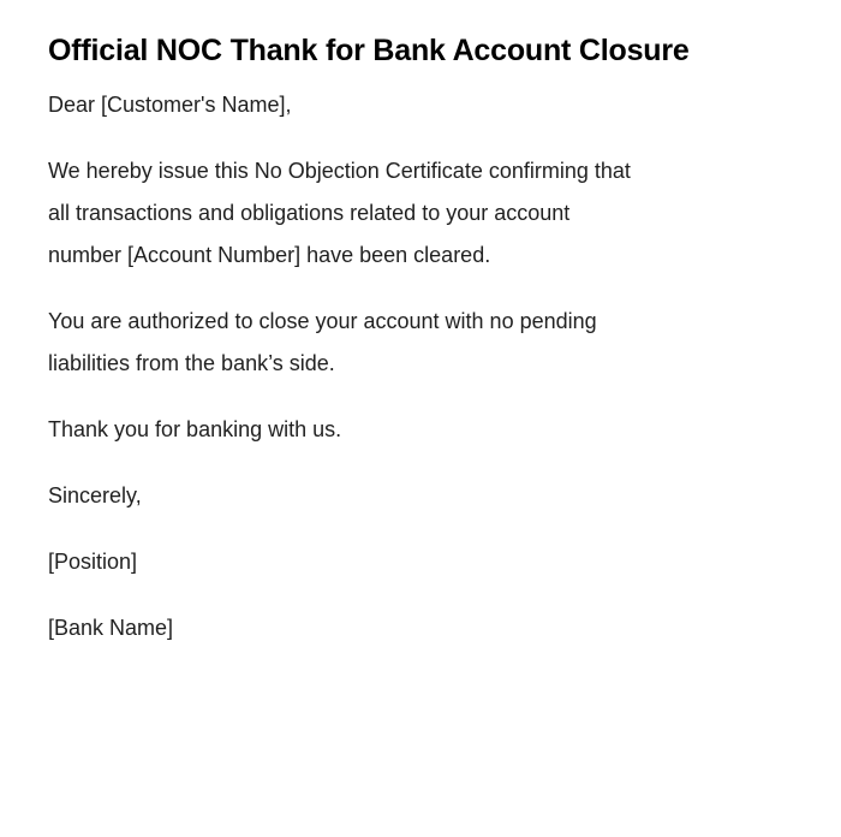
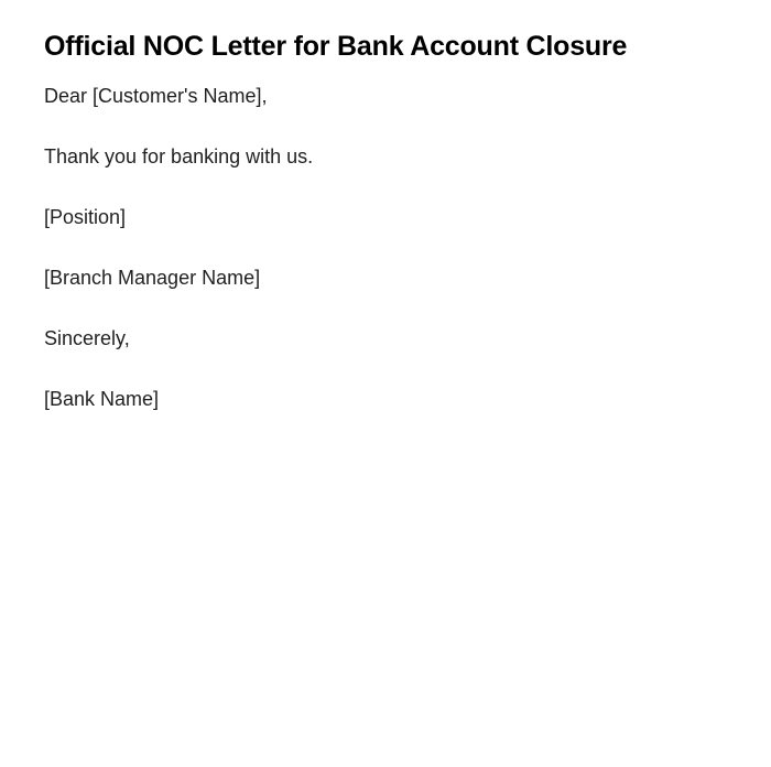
- Official NOC Thank for Bank Account Closure
+ Official NOC Letter for Bank Account Closure
  Dear [Customer's Name],
- We hereby issue this No Objection Certificate confirming that
- all transactions and obligations related to your account
- number [Account Number] have been cleared.
- You are authorized to close your account with no pending
- liabilities from the bank’s side.
  Thank you for banking with us.
- Sincerely,
+ [Position]
+ [Branch Manager Name]
- [Position]
+ Sincerely,
  [Bank Name]
